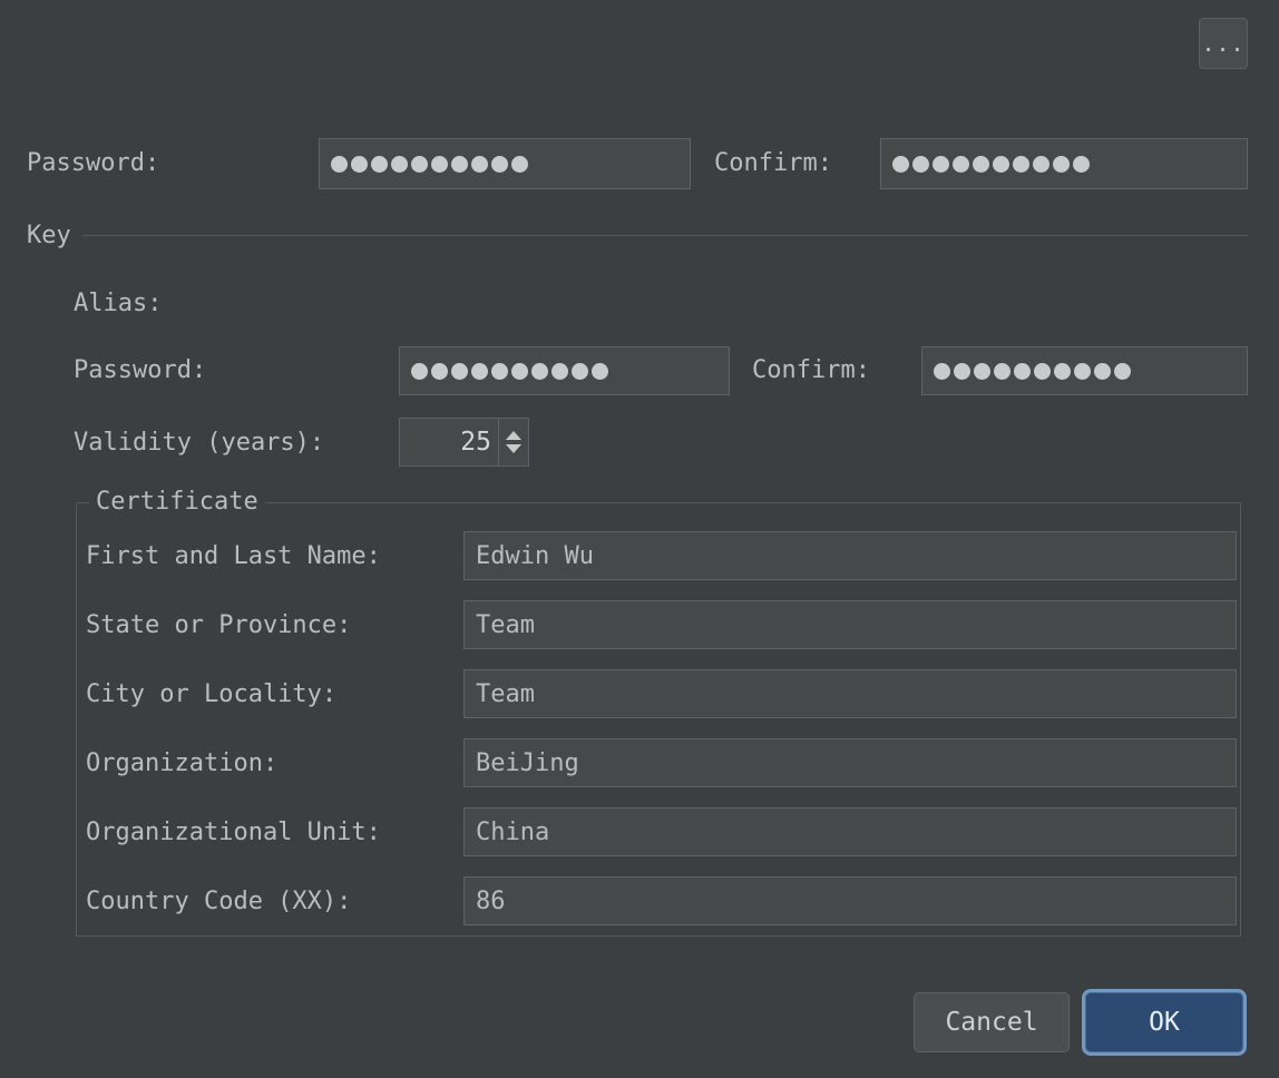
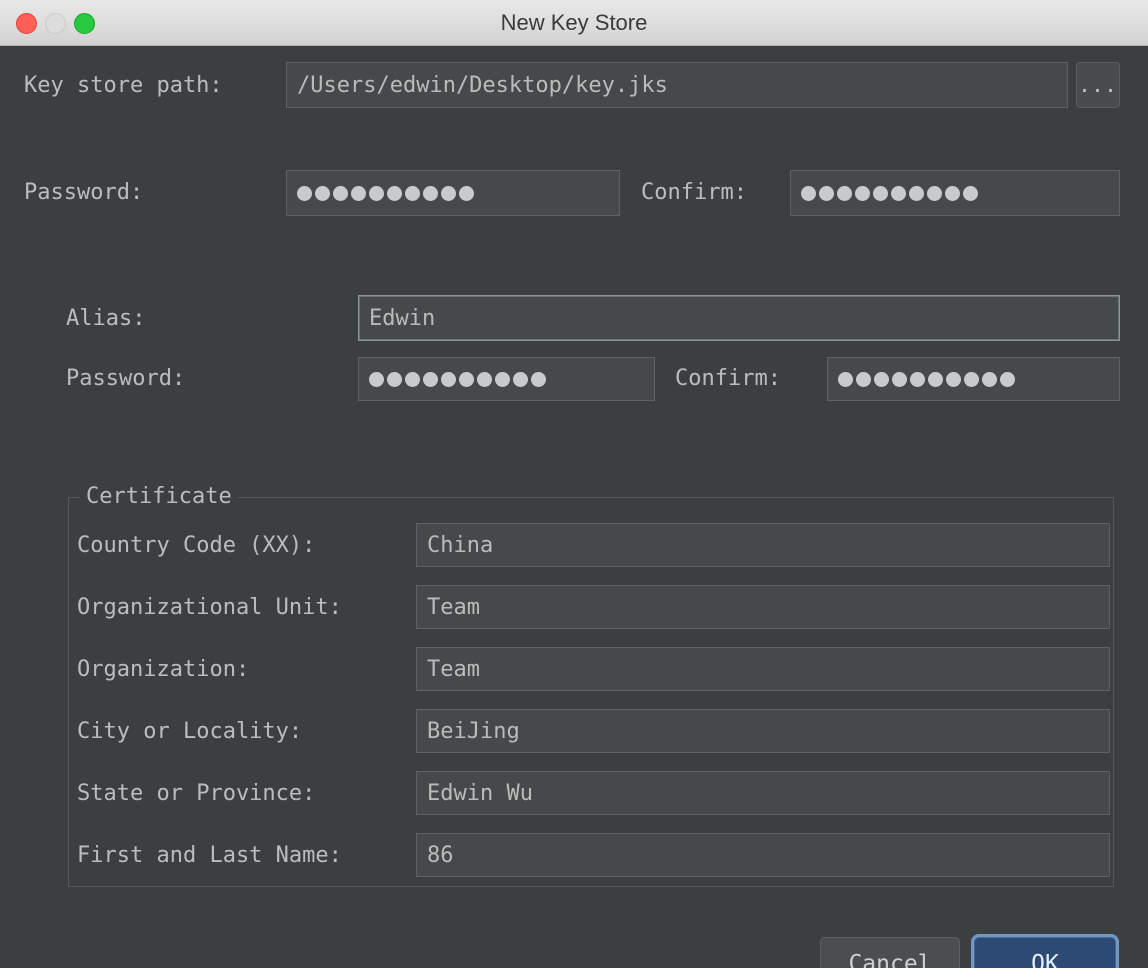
+ New Key Store
+ Key store path:
+ /Users/edwin/Desktop/key.jks
  ...
  Password:
  Confirm:
- Key
  Alias:
+ Edwin
  Password:
  Confirm:
- Validity (years):
- 25
  Certificate
- First and Last Name:
+ Country Code (XX):
- Edwin Wu
+ China
- State or Province:
+ Organizational Unit:
  Team
- City or Locality:
+ Organization:
  Team
- Organization:
+ City or Locality:
  BeiJing
- Organizational Unit:
+ State or Province:
- China
+ Edwin Wu
- Country Code (XX):
+ First and Last Name:
  86
  Cancel
  OK
